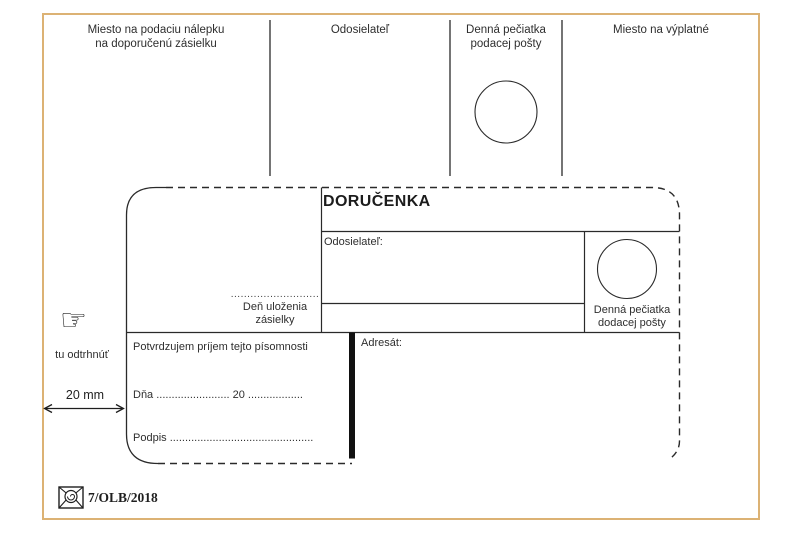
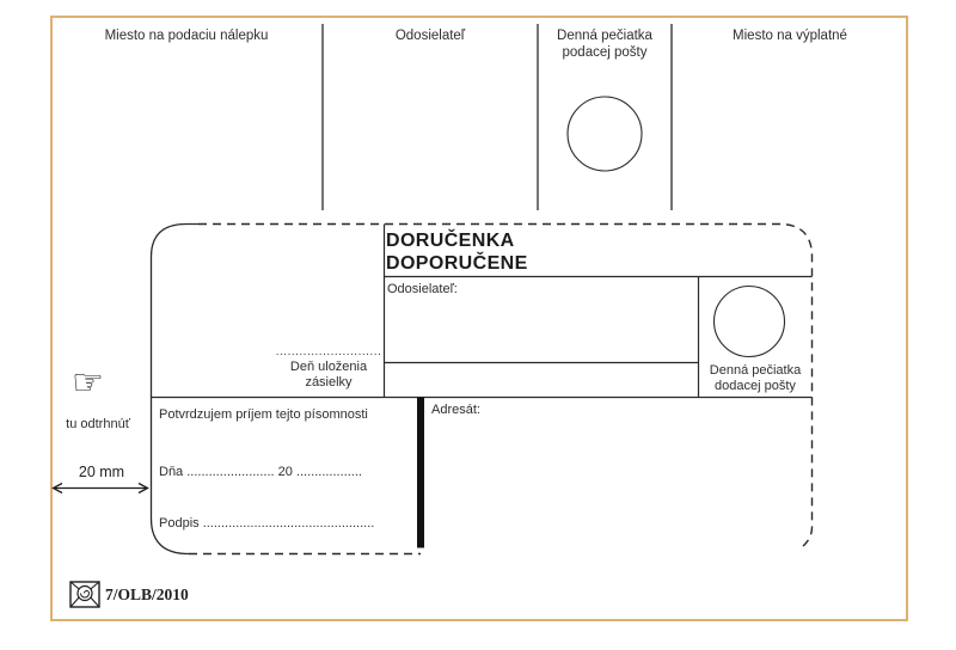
  Miesto na podaciu nálepku
- na doporučenú zásielku
  Odosielateľ
  Denná pečiatka
  podacej pošty
  Miesto na výplatné
  DORUČENKA
+ DOPORUČENE
  Odosielateľ:
  ...........................
  Deň uloženia
  zásielky
  Denná pečiatka
  dodacej pošty
  Potvrdzujem príjem tejto písomnosti
  Dňa ........................ 20 ..................
  Podpis ...............................................
  Adresát:
  ☞
  tu odtrhnúť
  20 mm
- 7/OLB/2018
+ 7/OLB/2010
